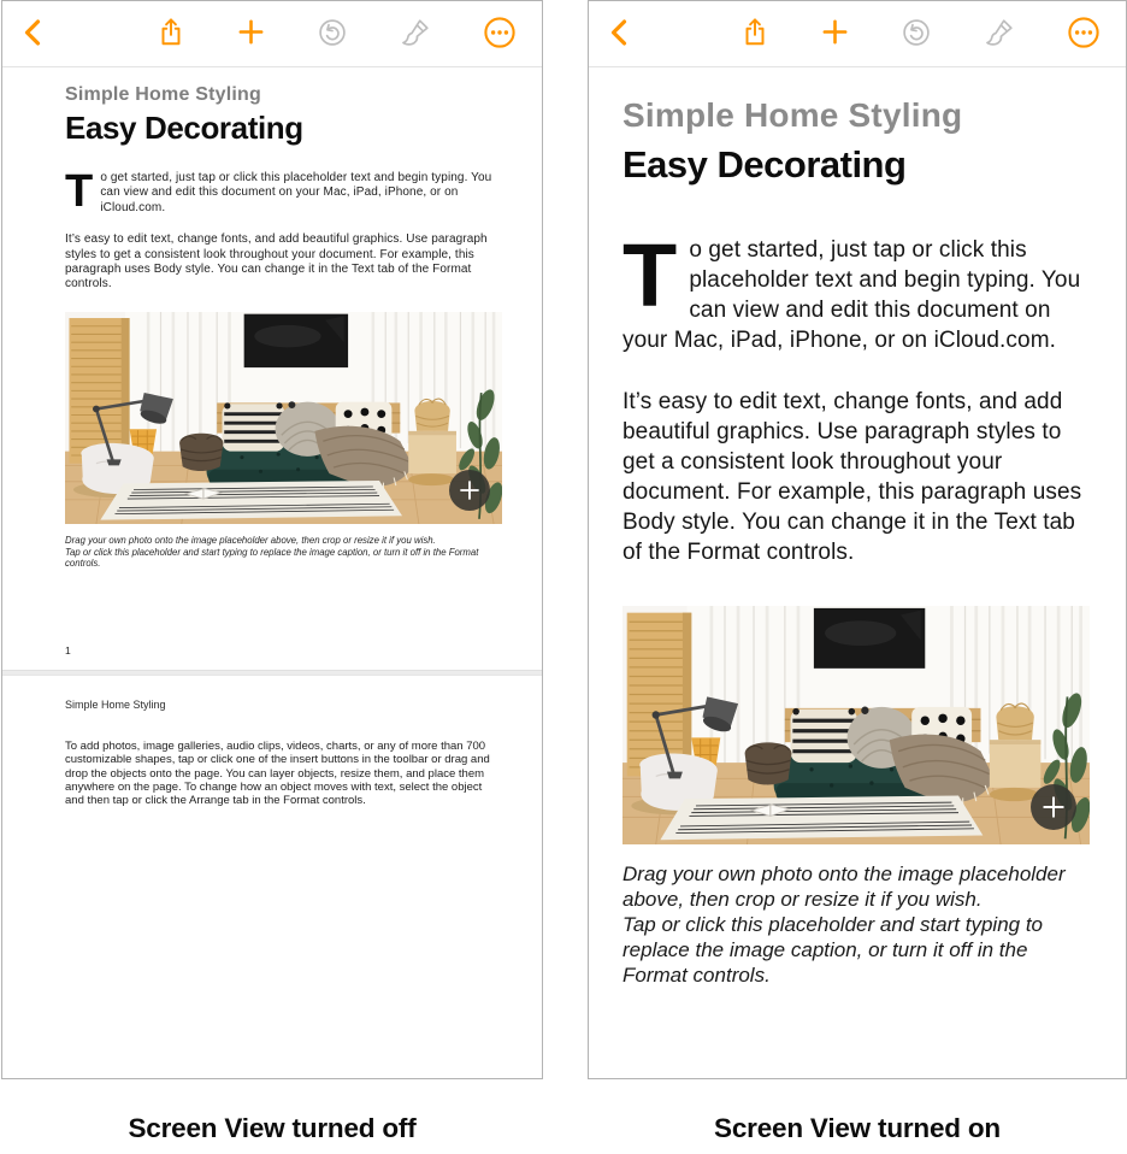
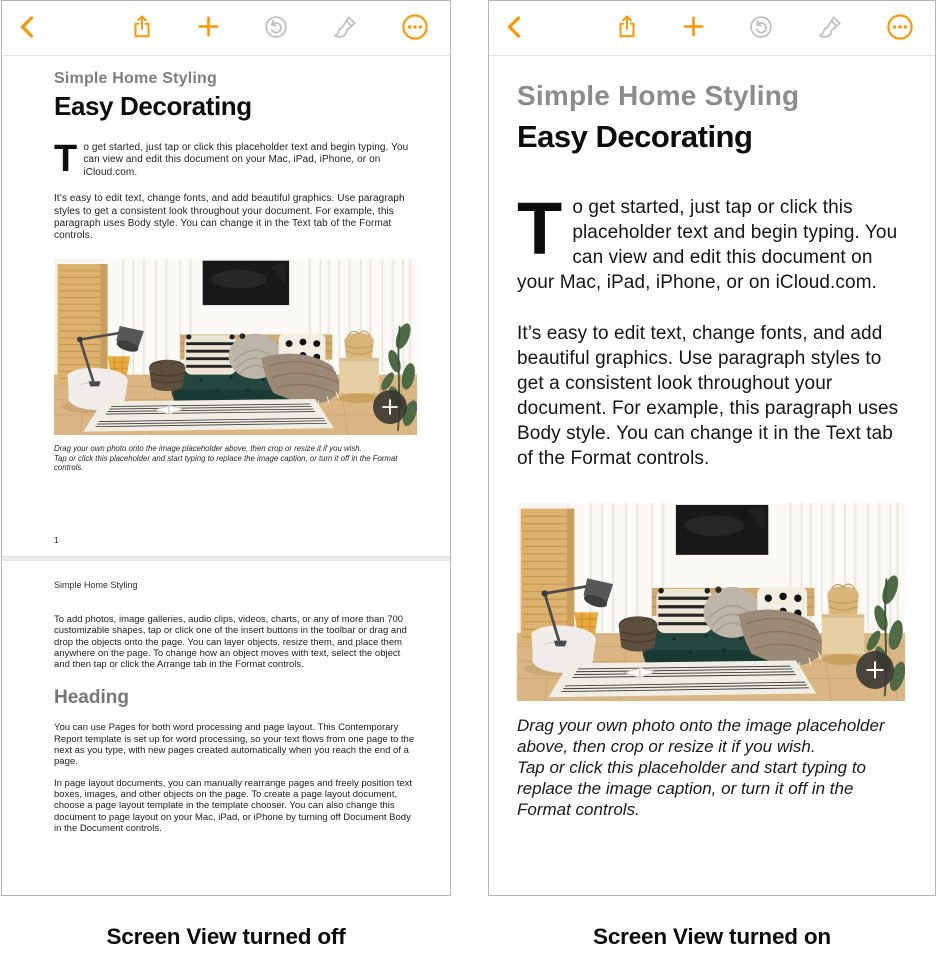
  Simple Home Styling
  Easy Decorating
  T
  o get started, just tap or click this placeholder text and begin typing. You can view and edit this document on your Mac, iPad, iPhone, or on iCloud.com.
  It’s easy to edit text, change fonts, and add beautiful graphics. Use paragraph styles to get a consistent look throughout your document. For example, this paragraph uses Body style. You can change it in the Text tab of the Format controls.
  Drag your own photo onto the image placeholder above, then crop or resize it if you wish.
  Tap or click this placeholder and start typing to replace the image caption, or turn it off in the Format controls.
  1
  Simple Home Styling
  To add photos, image galleries, audio clips, videos, charts, or any of more than 700 customizable shapes, tap or click one of the insert buttons in the toolbar or drag and drop the objects onto the page. You can layer objects, resize them, and place them anywhere on the page. To change how an object moves with text, select the object and then tap or click the Arrange tab in the Format controls.
+ Heading
+ You can use Pages for both word processing and page layout. This Contemporary Report template is set up for word processing, so your text flows from one page to the next as you type, with new pages created automatically when you reach the end of a page.
+ In page layout documents, you can manually rearrange pages and freely position text boxes, images, and other objects on the page. To create a page layout document, choose a page layout template in the template chooser. You can also change this document to page layout on your Mac, iPad, or iPhone by turning off Document Body in the Document controls.
  Simple Home Styling
  Easy Decorating
  T
  o get started, just tap or click this placeholder text and begin typing. You can view and edit this document on your Mac, iPad, iPhone, or on iCloud.com.
  It’s easy to edit text, change fonts, and add beautiful graphics. Use paragraph styles to get a consistent look throughout your document. For example, this paragraph uses Body style. You can change it in the Text tab of the Format controls.
  Drag your own photo onto the image placeholder above, then crop or resize it if you wish.
  Tap or click this placeholder and start typing to replace the image caption, or turn it off in the Format controls.
  Screen View turned off
  Screen View turned on
